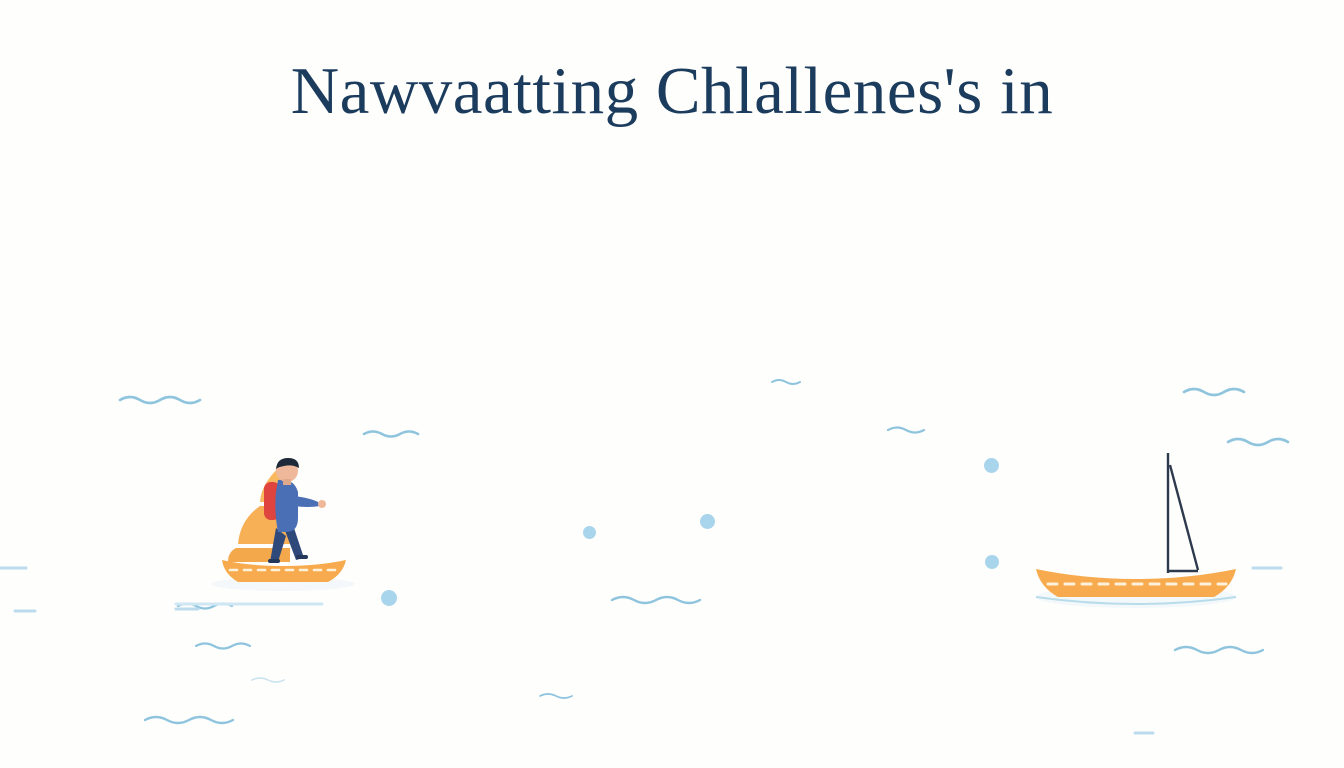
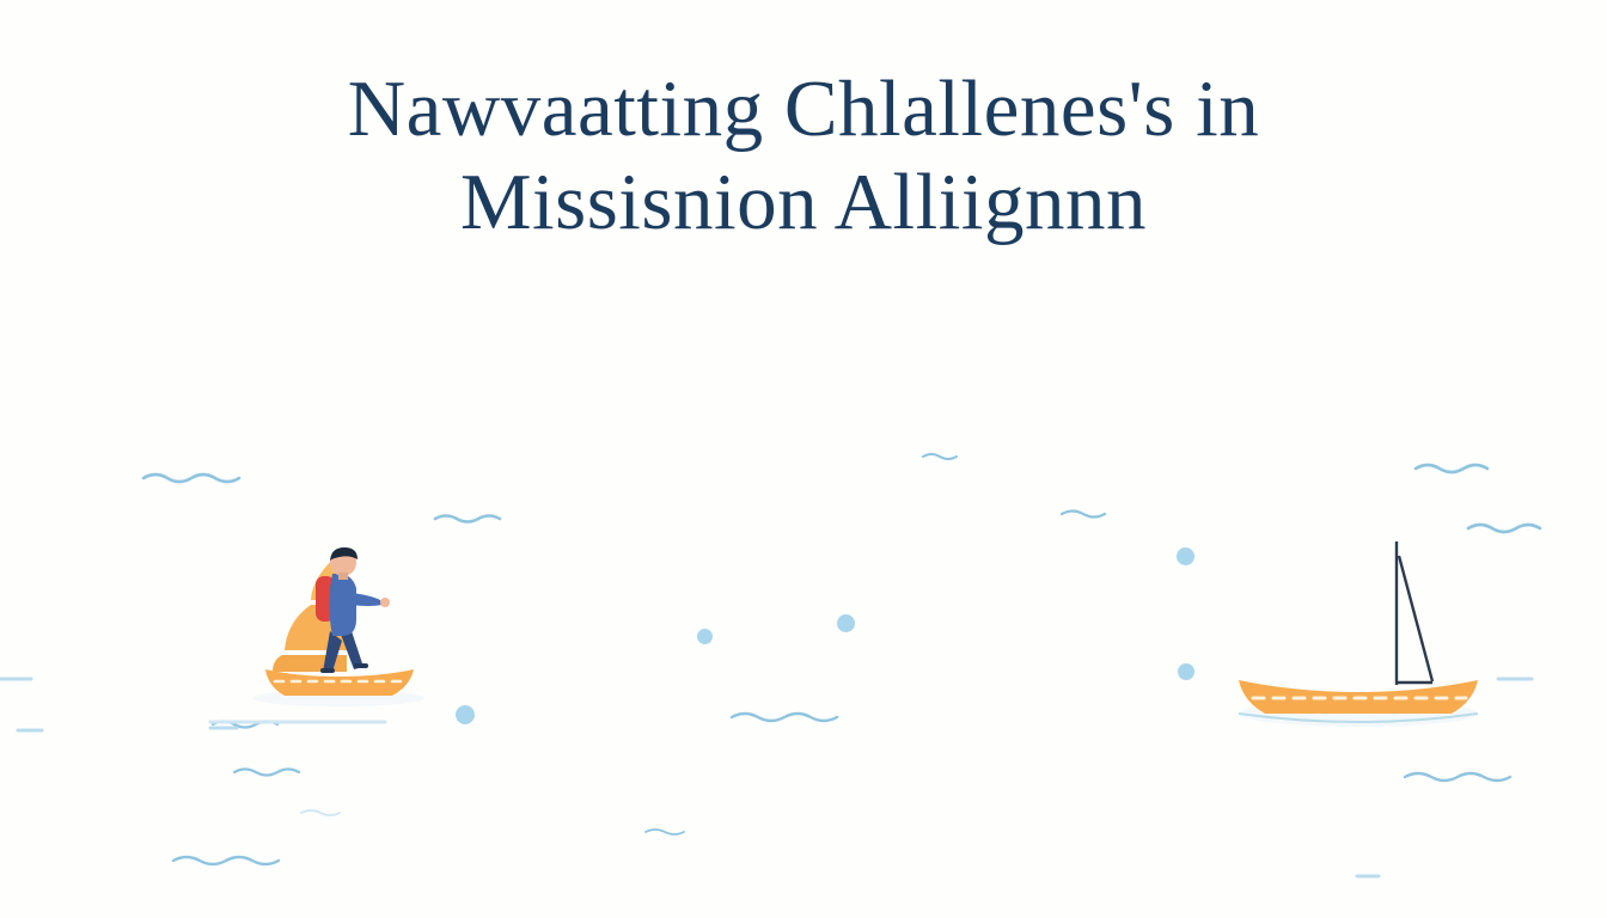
  Nawvaatting Chlallenes's in
+ Missisnion Alliignnn
